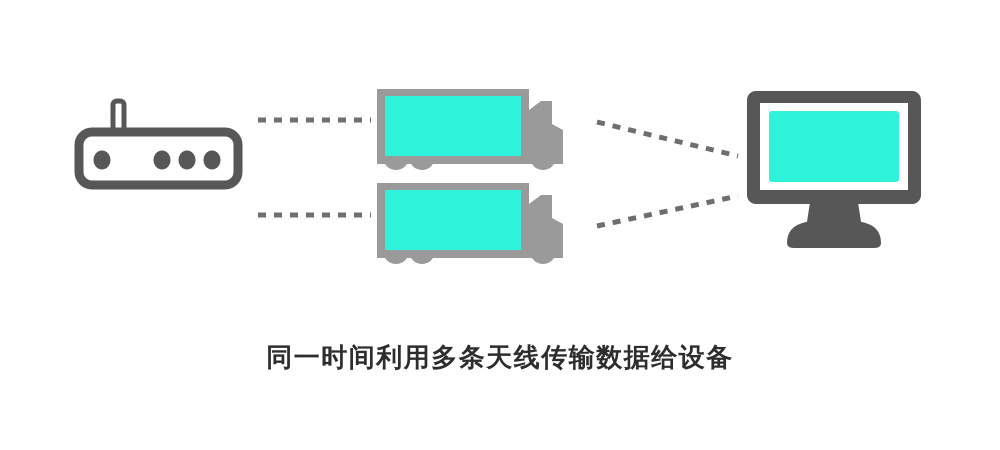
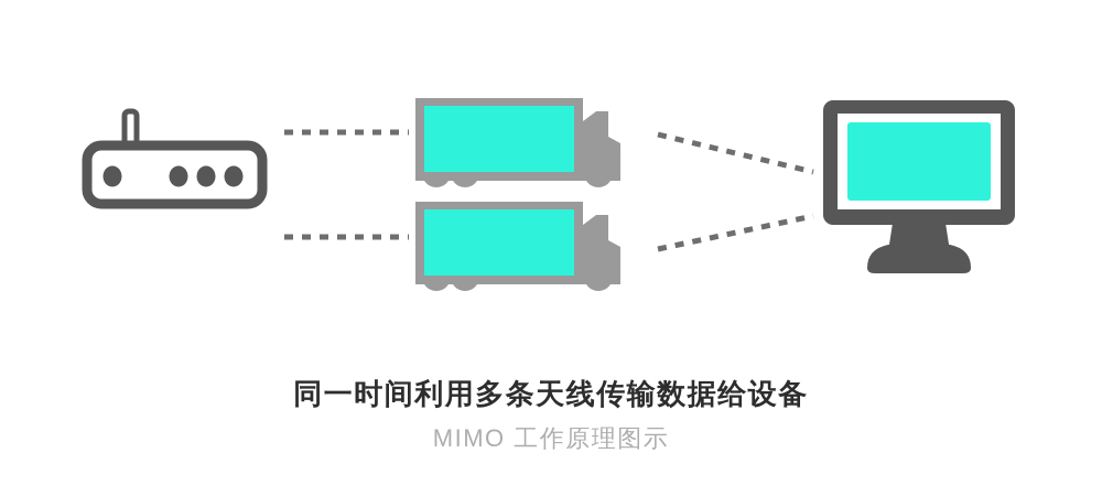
  同一时间利用多条天线传输数据给设备
+ MIMO 工作原理图示
